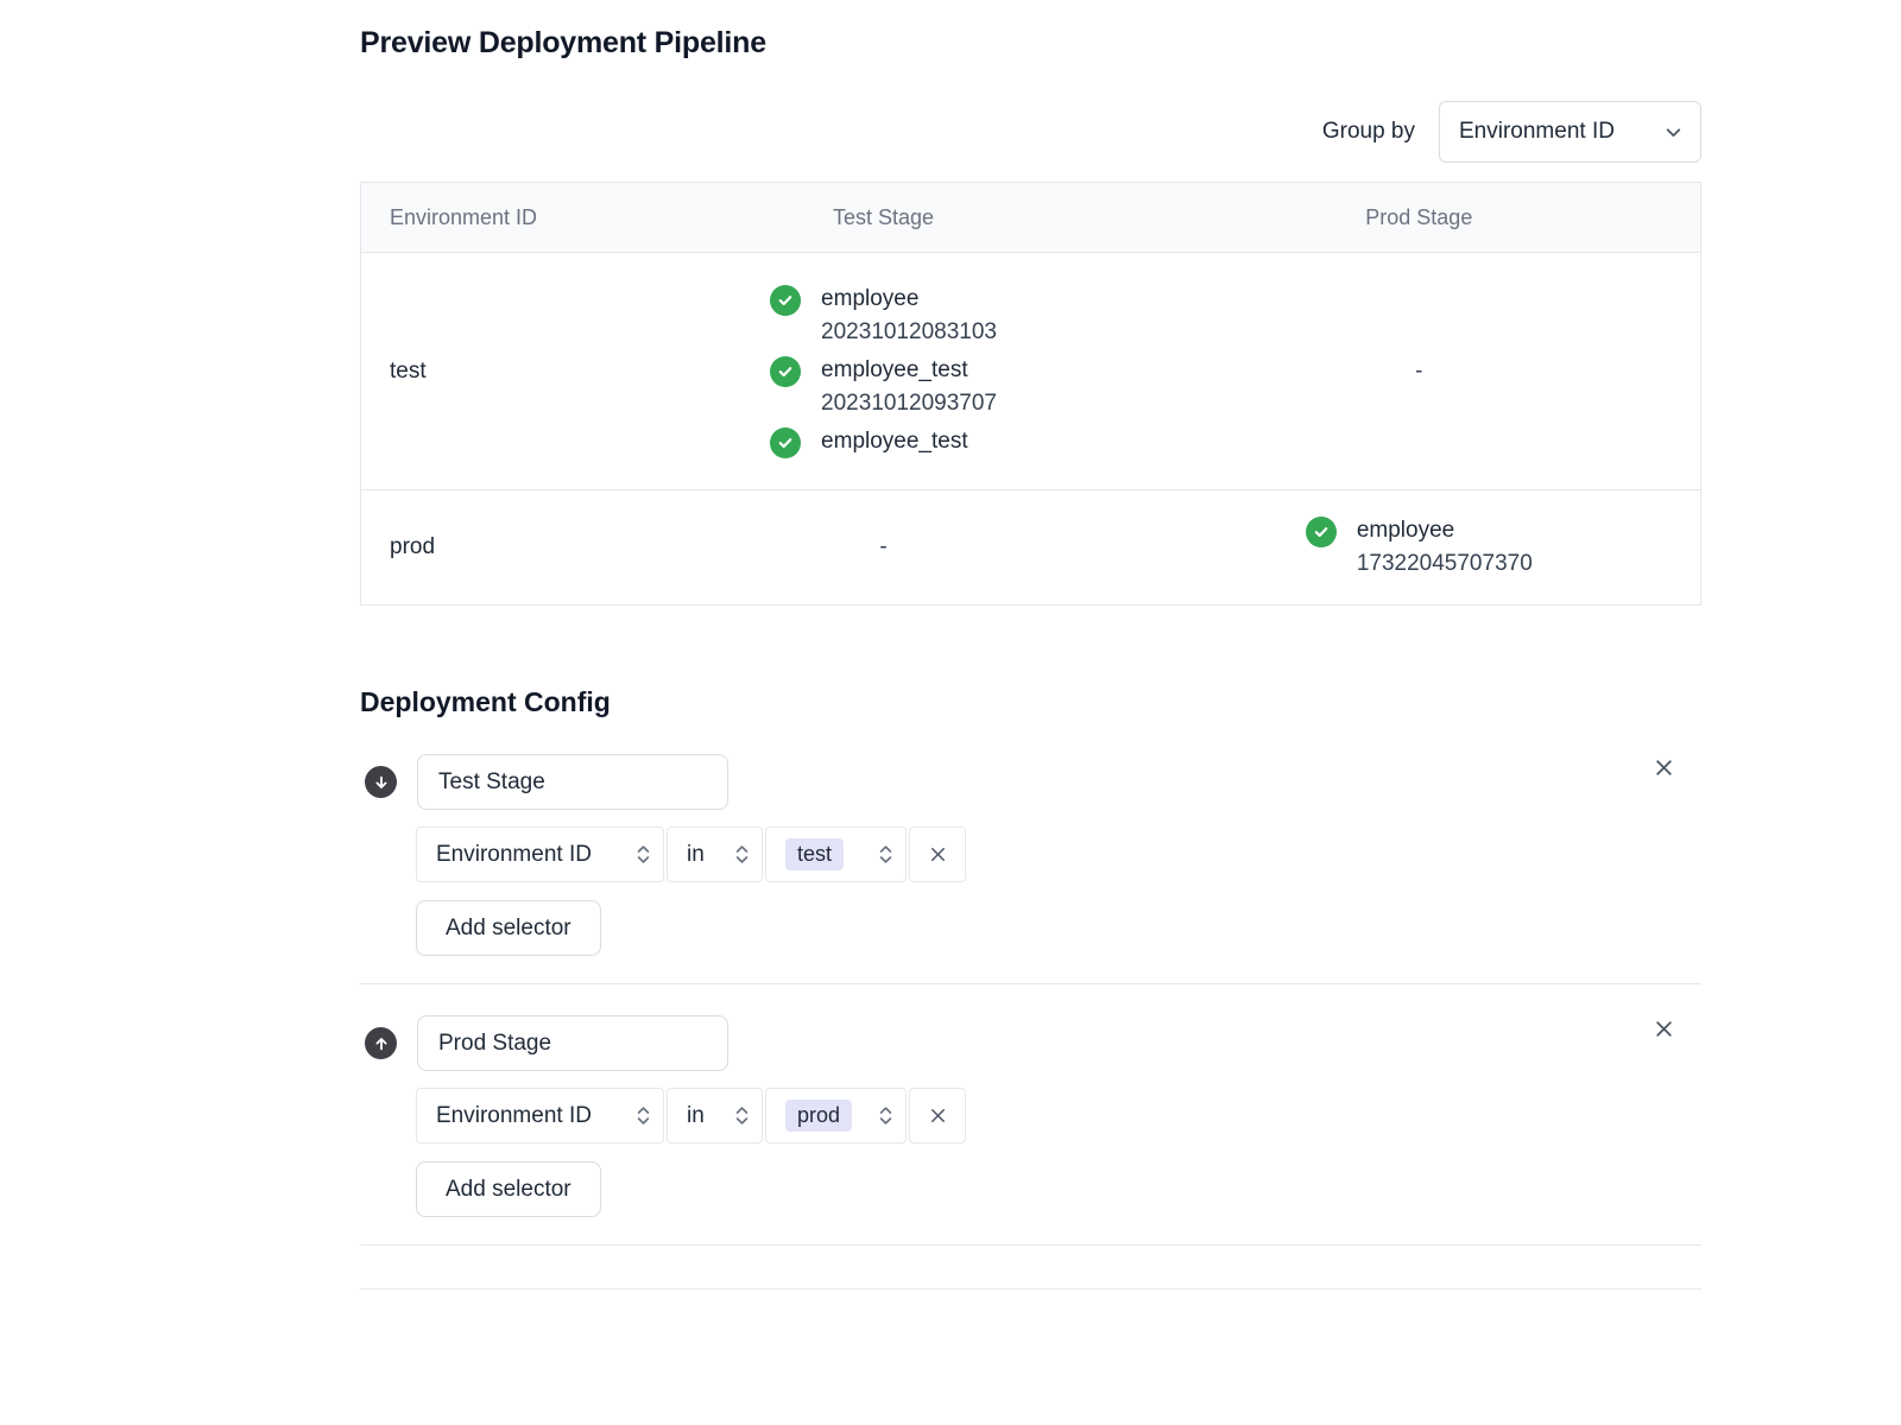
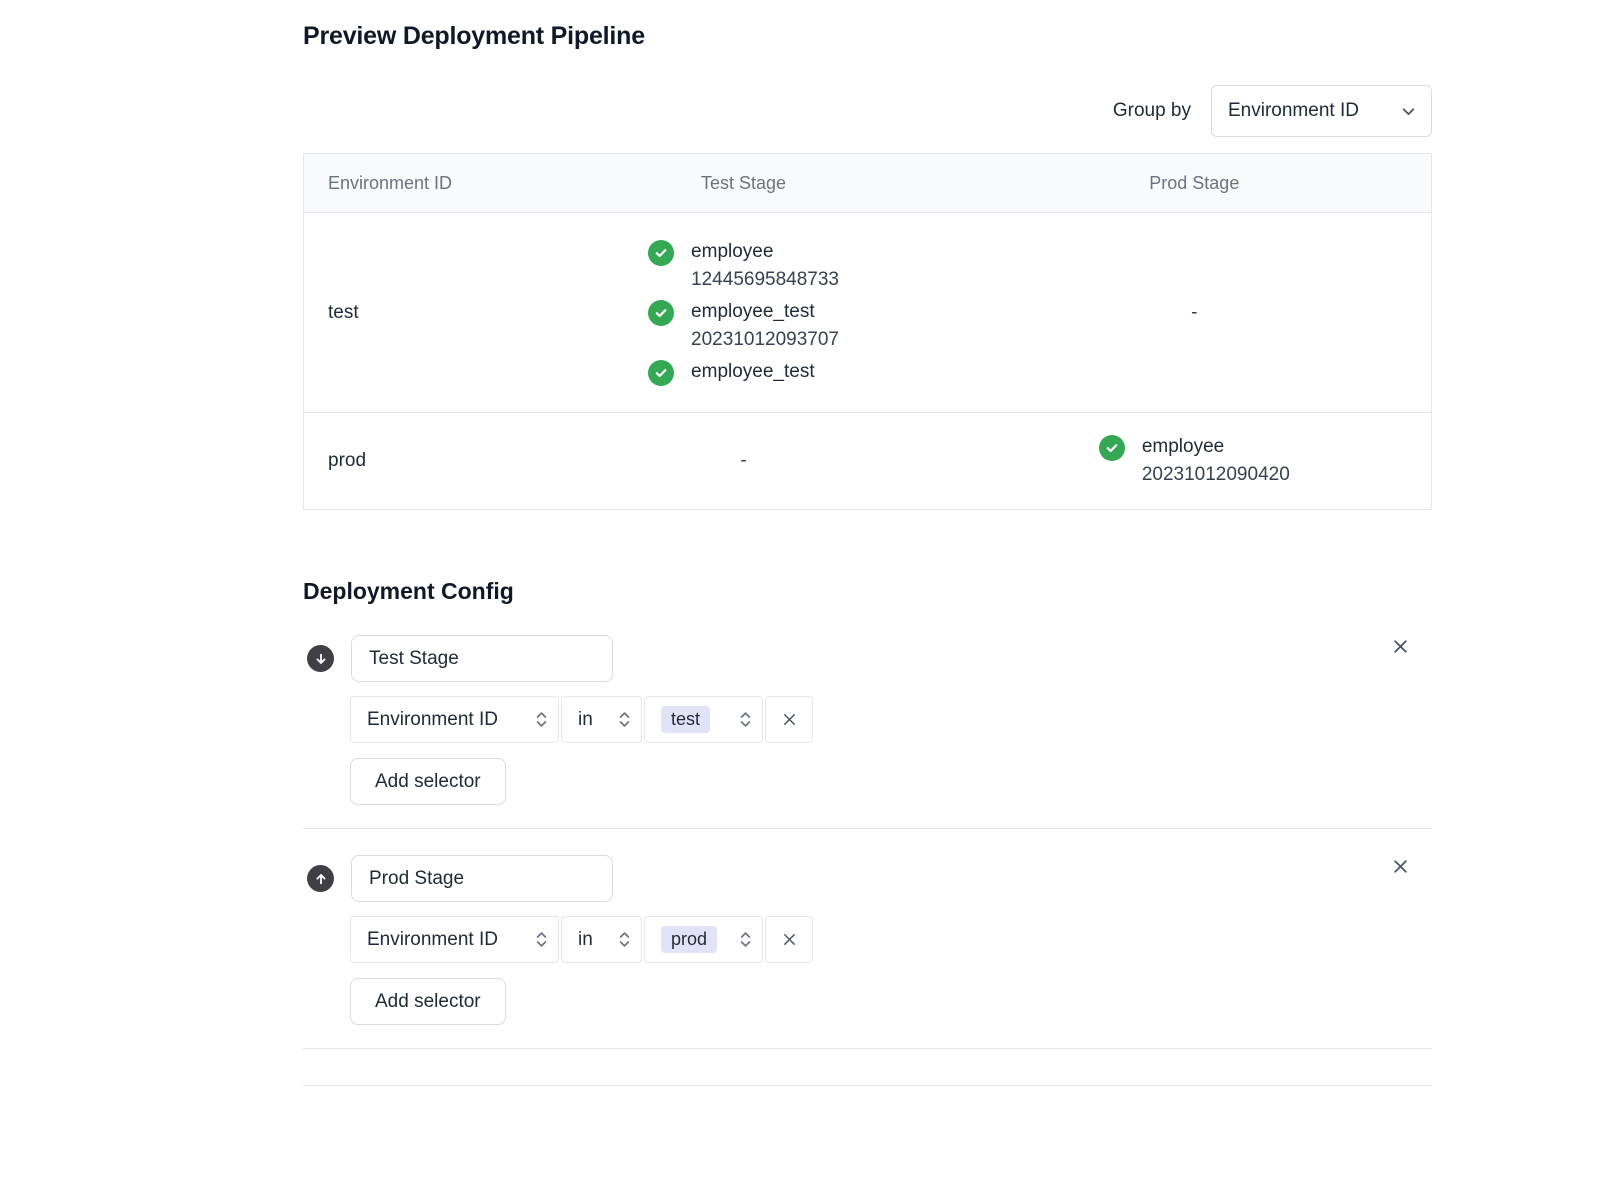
  Preview Deployment Pipeline
  Group by
  Environment ID
  Environment ID
  Test Stage
  Prod Stage
  test
  employee
- 20231012083103
+ 12445695848733
  employee_test
  20231012093707
  employee_test
  -
  prod
  -
  employee
- 17322045707370
+ 20231012090420
  Deployment Config
  Test Stage
  Environment ID
  in
  test
  Add selector
  Prod Stage
  Environment ID
  in
  prod
  Add selector
